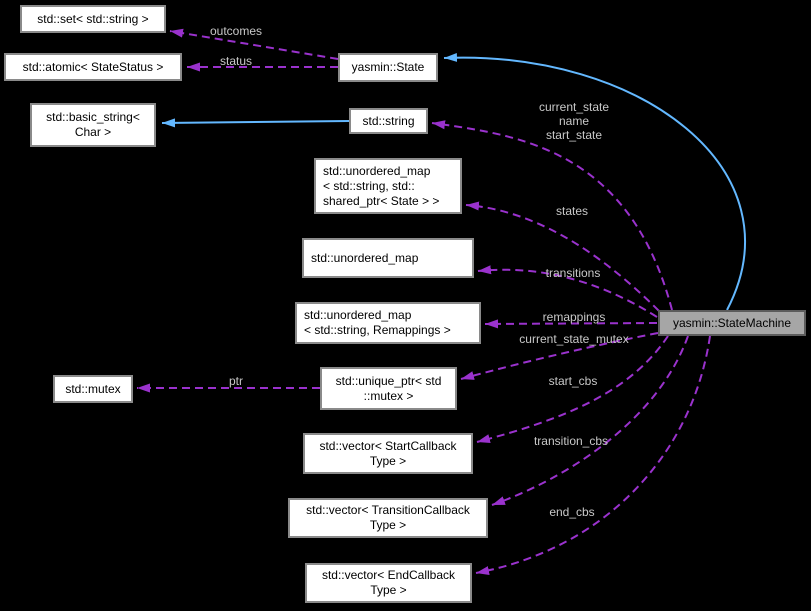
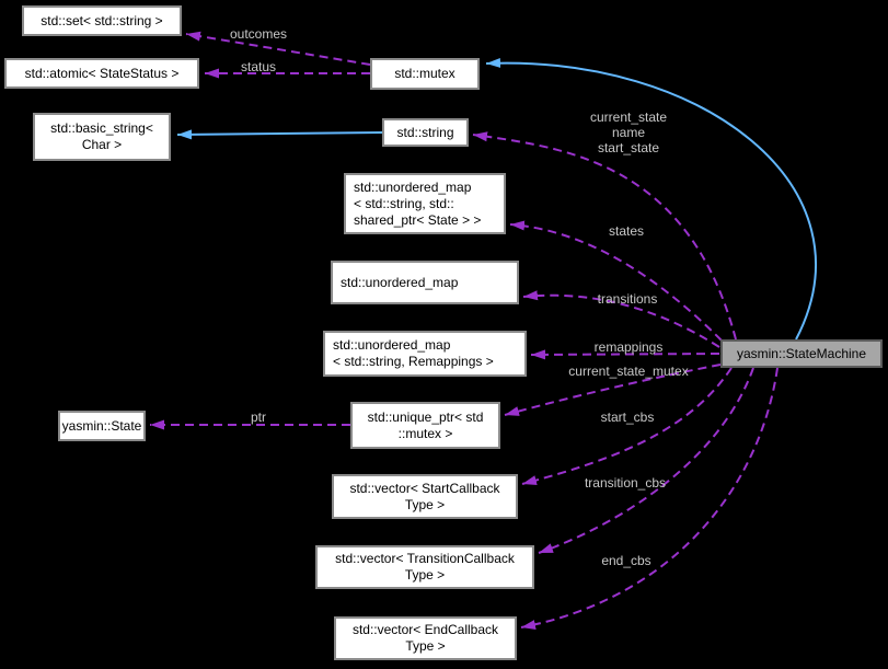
  std::set< std::string >
  std::atomic< StateStatus >
  std::basic_string<
  Char >
- yasmin::State
+ std::mutex
  std::string
  std::unordered_map
  < std::string, std::
  shared_ptr< State > >
  std::unordered_map
  std::unordered_map
  < std::string, Remappings >
- std::mutex
+ yasmin::State
  std::unique_ptr< std
  ::mutex >
  std::vector< StartCallback
  Type >
  std::vector< TransitionCallback
  Type >
  std::vector< EndCallback
  Type >
  yasmin::StateMachine
  outcomes
  status
  current_state
  name
  start_state
  states
  transitions
  remappings
  current_state_mutex
  ptr
  start_cbs
  transition_cbs
  end_cbs
